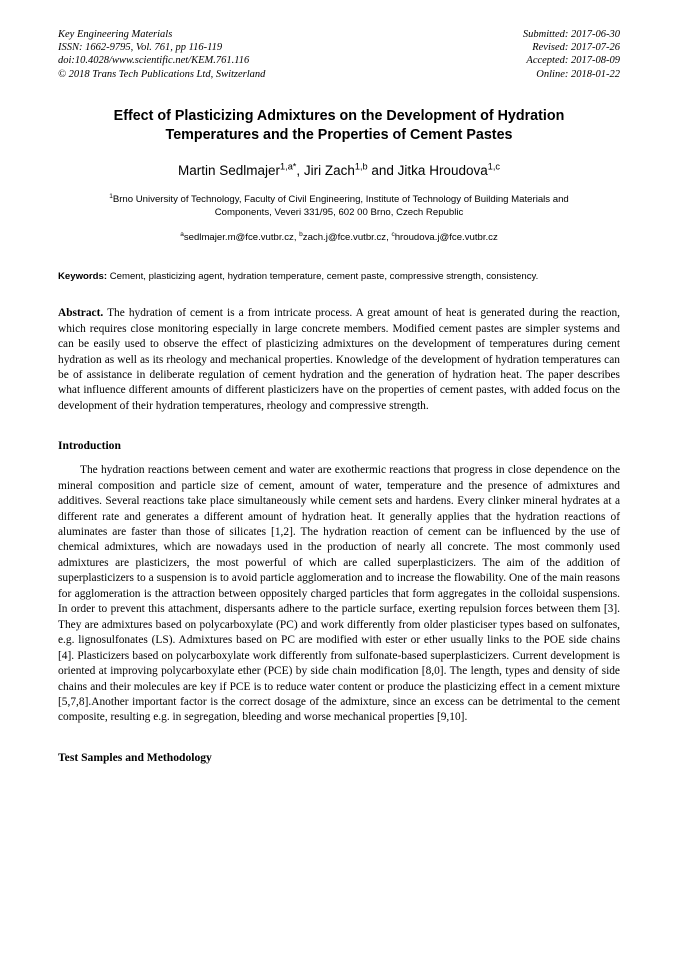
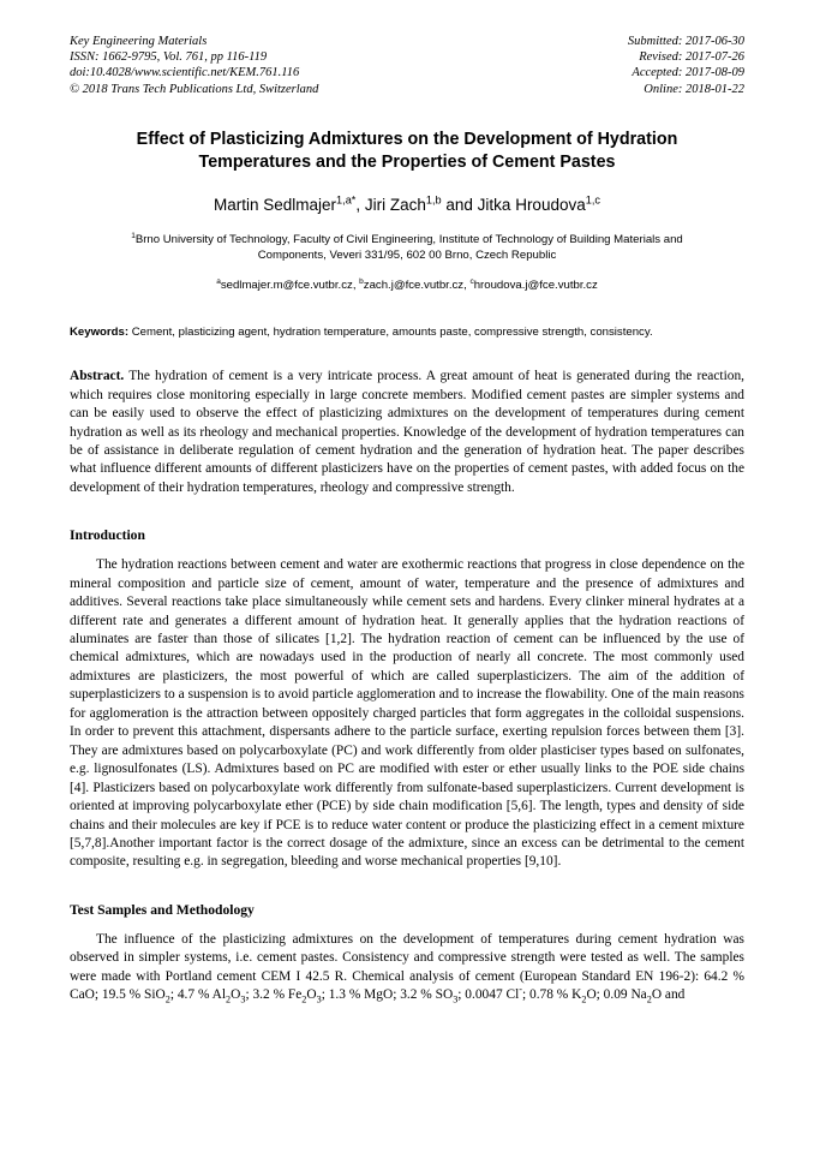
  Key Engineering Materials
  ISSN: 1662-9795, Vol. 761, pp 116-119
  doi:10.4028/www.scientific.net/KEM.761.116
  © 2018 Trans Tech Publications Ltd, Switzerland
  Submitted: 2017-06-30
  Revised: 2017-07-26
  Accepted: 2017-08-09
  Online: 2018-01-22
  Effect of Plasticizing Admixtures on the Development of Hydration
  Temperatures and the Properties of Cement Pastes
  Martin Sedlmajer1,a*, Jiri Zach1,b and Jitka Hroudova1,c
  Brno University of Technology, Faculty of Civil Engineering, Institute of Technology of Building Materials and Components, Veveri 331/95, 602 00 Brno, Czech Republic
  sedlmajer.m@fce.vutbr.cz, zach.j@fce.vutbr.cz, hroudova.j@fce.vutbr.cz
- Keywords: Cement, plasticizing agent, hydration temperature, cement paste, compressive strength, consistency.
+ Keywords: Cement, plasticizing agent, hydration temperature, amounts paste, compressive strength, consistency.
- Abstract. The hydration of cement is a from intricate process. A great amount of heat is generated during the reaction, which requires close monitoring especially in large concrete members. Modified cement pastes are simpler systems and can be easily used to observe the effect of plasticizing admixtures on the development of temperatures during cement hydration as well as its rheology and mechanical properties. Knowledge of the development of hydration temperatures can be of assistance in deliberate regulation of cement hydration and the generation of hydration heat. The paper describes what influence different amounts of different plasticizers have on the properties of cement pastes, with added focus on the development of their hydration temperatures, rheology and compressive strength.
+ Abstract. The hydration of cement is a very intricate process. A great amount of heat is generated during the reaction, which requires close monitoring especially in large concrete members. Modified cement pastes are simpler systems and can be easily used to observe the effect of plasticizing admixtures on the development of temperatures during cement hydration as well as its rheology and mechanical properties. Knowledge of the development of hydration temperatures can be of assistance in deliberate regulation of cement hydration and the generation of hydration heat. The paper describes what influence different amounts of different plasticizers have on the properties of cement pastes, with added focus on the development of their hydration temperatures, rheology and compressive strength.
  Introduction
- The hydration reactions between cement and water are exothermic reactions that progress in close dependence on the mineral composition and particle size of cement, amount of water, temperature and the presence of admixtures and additives. Several reactions take place simultaneously while cement sets and hardens. Every clinker mineral hydrates at a different rate and generates a different amount of hydration heat. It generally applies that the hydration reactions of aluminates are faster than those of silicates [1,2]. The hydration reaction of cement can be influenced by the use of chemical admixtures, which are nowadays used in the production of nearly all concrete. The most commonly used admixtures are plasticizers, the most powerful of which are called superplasticizers. The aim of the addition of superplasticizers to a suspension is to avoid particle agglomeration and to increase the flowability. One of the main reasons for agglomeration is the attraction between oppositely charged particles that form aggregates in the colloidal suspensions. In order to prevent this attachment, dispersants adhere to the particle surface, exerting repulsion forces between them [3]. They are admixtures based on polycarboxylate (PC) and work differently from older plasticiser types based on sulfonates, e.g. lignosulfonates (LS). Admixtures based on PC are modified with ester or ether usually links to the POE side chains [4]. Plasticizers based on polycarboxylate work differently from sulfonate-based superplasticizers. Current development is oriented at improving polycarboxylate ether (PCE) by side chain modification [8,0]. The length, types and density of side chains and their molecules are key if PCE is to reduce water content or produce the plasticizing effect in a cement mixture [5,7,8].Another important factor is the correct dosage of the admixture, since an excess can be detrimental to the cement composite, resulting e.g. in segregation, bleeding and worse mechanical properties [9,10].
+ The hydration reactions between cement and water are exothermic reactions that progress in close dependence on the mineral composition and particle size of cement, amount of water, temperature and the presence of admixtures and additives. Several reactions take place simultaneously while cement sets and hardens. Every clinker mineral hydrates at a different rate and generates a different amount of hydration heat. It generally applies that the hydration reactions of aluminates are faster than those of silicates [1,2]. The hydration reaction of cement can be influenced by the use of chemical admixtures, which are nowadays used in the production of nearly all concrete. The most commonly used admixtures are plasticizers, the most powerful of which are called superplasticizers. The aim of the addition of superplasticizers to a suspension is to avoid particle agglomeration and to increase the flowability. One of the main reasons for agglomeration is the attraction between oppositely charged particles that form aggregates in the colloidal suspensions. In order to prevent this attachment, dispersants adhere to the particle surface, exerting repulsion forces between them [3]. They are admixtures based on polycarboxylate (PC) and work differently from older plasticiser types based on sulfonates, e.g. lignosulfonates (LS). Admixtures based on PC are modified with ester or ether usually links to the POE side chains [4]. Plasticizers based on polycarboxylate work differently from sulfonate-based superplasticizers. Current development is oriented at improving polycarboxylate ether (PCE) by side chain modification [5,6]. The length, types and density of side chains and their molecules are key if PCE is to reduce water content or produce the plasticizing effect in a cement mixture [5,7,8].Another important factor is the correct dosage of the admixture, since an excess can be detrimental to the cement composite, resulting e.g. in segregation, bleeding and worse mechanical properties [9,10].
  Test Samples and Methodology
+ The influence of the plasticizing admixtures on the development of temperatures during cement hydration was observed in simpler systems, i.e. cement pastes. Consistency and compressive strength were tested as well. The samples were made with Portland cement CEM I 42.5 R. Chemical analysis of cement (European Standard EN 196-2): 64.2 % CaO; 19.5 % SiO2; 4.7 % Al2O3; 3.2 % Fe2O3; 1.3 % MgO; 3.2 % SO3; 0.0047 Cl-; 0.78 % K2O; 0.09 Na2O and
